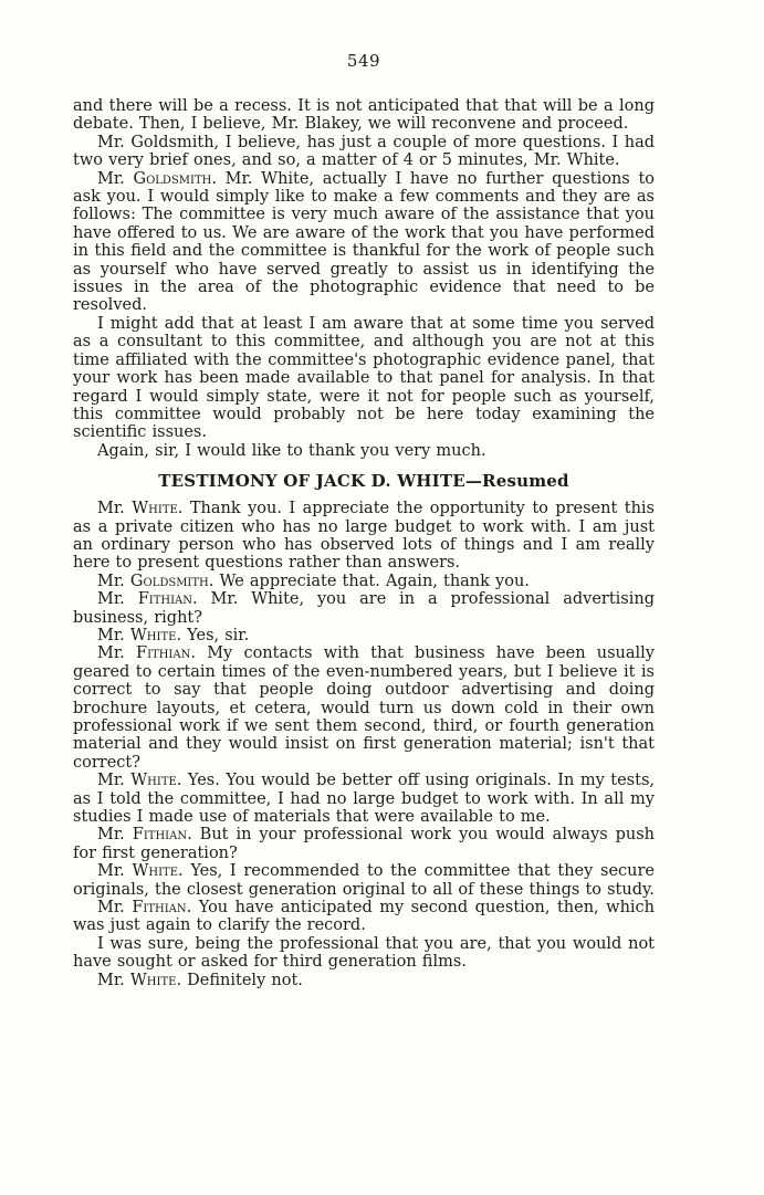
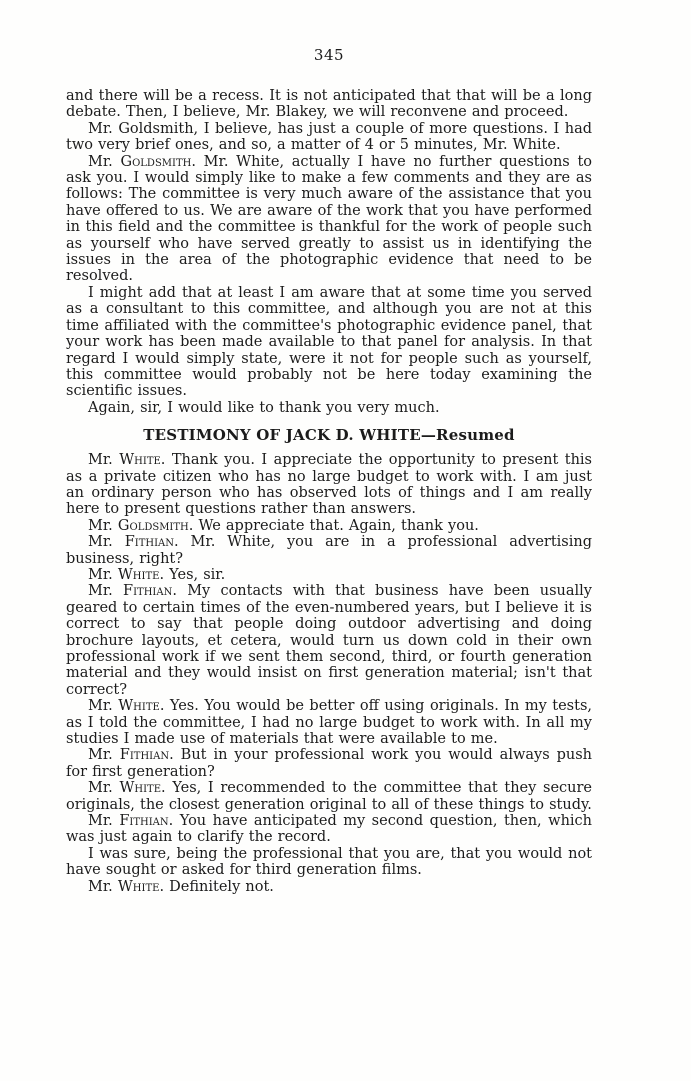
- 549
+ 345
  and there will be a recess. It is not anticipated that that will be a long debate. Then, I believe, Mr. Blakey, we will reconvene and proceed.
  Mr. Goldsmith, I believe, has just a couple of more questions. I had two very brief ones, and so, a matter of 4 or 5 minutes, Mr. White.
  Mr. Goldsmith. Mr. White, actually I have no further questions to ask you. I would simply like to make a few comments and they are as follows: The committee is very much aware of the assistance that you have offered to us. We are aware of the work that you have performed in this field and the committee is thankful for the work of people such as yourself who have served greatly to assist us in identifying the issues in the area of the photographic evidence that need to be resolved.
  I might add that at least I am aware that at some time you served as a consultant to this committee, and although you are not at this time affiliated with the committee's photographic evidence panel, that your work has been made available to that panel for analysis. In that regard I would simply state, were it not for people such as yourself, this committee would probably not be here today examining the scientific issues.
  Again, sir, I would like to thank you very much.
  TESTIMONY OF JACK D. WHITE—Resumed
  Mr. White. Thank you. I appreciate the opportunity to present this as a private citizen who has no large budget to work with. I am just an ordinary person who has observed lots of things and I am really here to present questions rather than answers.
  Mr. Goldsmith. We appreciate that. Again, thank you.
  Mr. Fithian. Mr. White, you are in a professional advertising business, right?
  Mr. White. Yes, sir.
  Mr. Fithian. My contacts with that business have been usually geared to certain times of the even-numbered years, but I believe it is correct to say that people doing outdoor advertising and doing brochure layouts, et cetera, would turn us down cold in their own professional work if we sent them second, third, or fourth generation material and they would insist on first generation material; isn't that correct?
  Mr. White. Yes. You would be better off using originals. In my tests, as I told the committee, I had no large budget to work with. In all my studies I made use of materials that were available to me.
  Mr. Fithian. But in your professional work you would always push for first generation?
  Mr. White. Yes, I recommended to the committee that they secure originals, the closest generation original to all of these things to study.
  Mr. Fithian. You have anticipated my second question, then, which was just again to clarify the record.
  I was sure, being the professional that you are, that you would not have sought or asked for third generation films.
  Mr. White. Definitely not.
